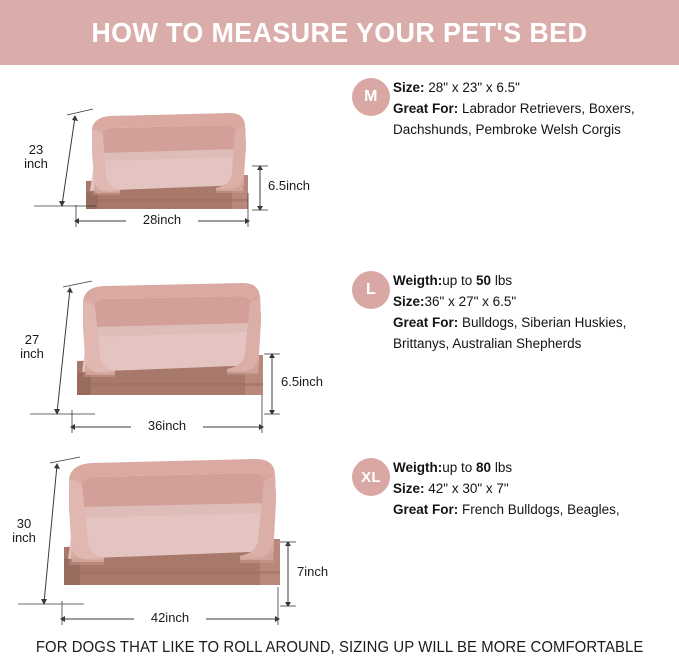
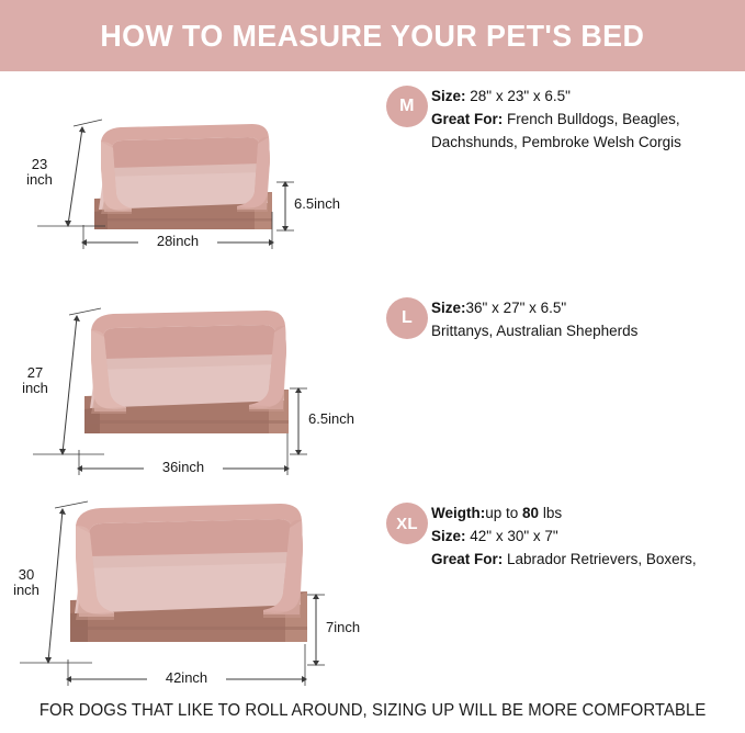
  HOW TO MEASURE YOUR PET'S BED
  23
  inch
  28inch
  6.5inch
  M
  Size: 28" x 23" x 6.5"
- Great For: Labrador Retrievers, Boxers,
+ Great For: French Bulldogs, Beagles,
  Dachshunds, Pembroke Welsh Corgis
  27
  inch
  36inch
  6.5inch
  L
- Weigth:up to 50 lbs
  Size:36" x 27" x 6.5"
- Great For: Bulldogs, Siberian Huskies,
  Brittanys, Australian Shepherds
  30
  inch
  42inch
  7inch
  XL
  Weigth:up to 80 lbs
  Size: 42" x 30" x 7"
- Great For: French Bulldogs, Beagles,
+ Great For: Labrador Retrievers, Boxers,
  FOR DOGS THAT LIKE TO ROLL AROUND, SIZING UP WILL BE MORE COMFORTABLE
